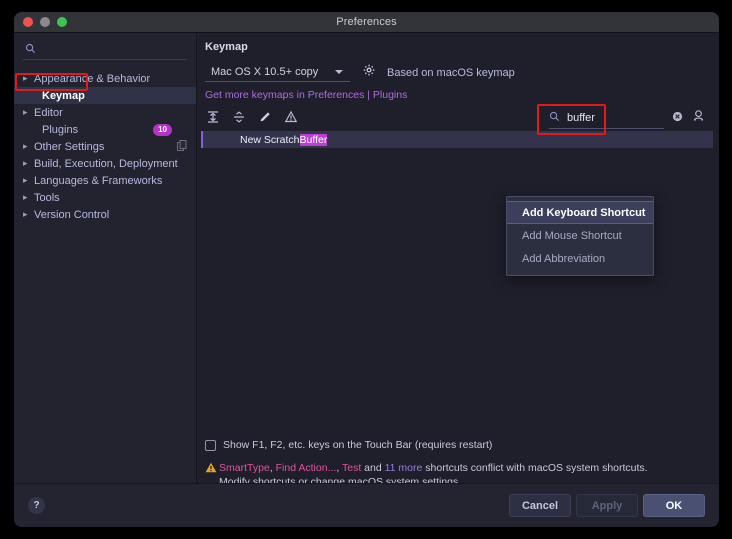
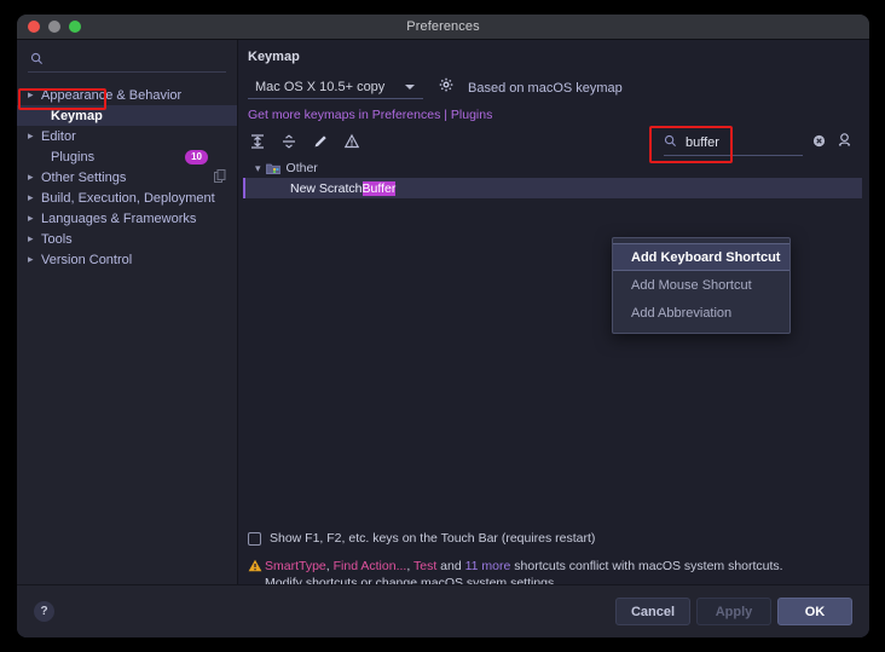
  Preferences
  ▸
  Appearance & Behavior
  Keymap
  ▸
  Editor
  Plugins
  10
  ▸
  Other Settings
  ▸
  Build, Execution, Deployment
  ▸
  Languages & Frameworks
  ▸
  Tools
  ▸
  Version Control
  Keymap
  Mac OS X 10.5+ copy
  Based on macOS keymap
  Get more keymaps in Preferences | Plugins
  buffer
+ ▾
+ Other
  New Scratch
  Buffer
  Show F1, F2, etc. keys on the Touch Bar (requires restart)
  SmartType, Find Action..., Test and 11 more shortcuts conflict with macOS system shortcuts.
  Modify shortcuts or change macOS system settings.
  Add Keyboard Shortcut
  Add Mouse Shortcut
  Add Abbreviation
  ?
  Cancel
  Apply
  OK
